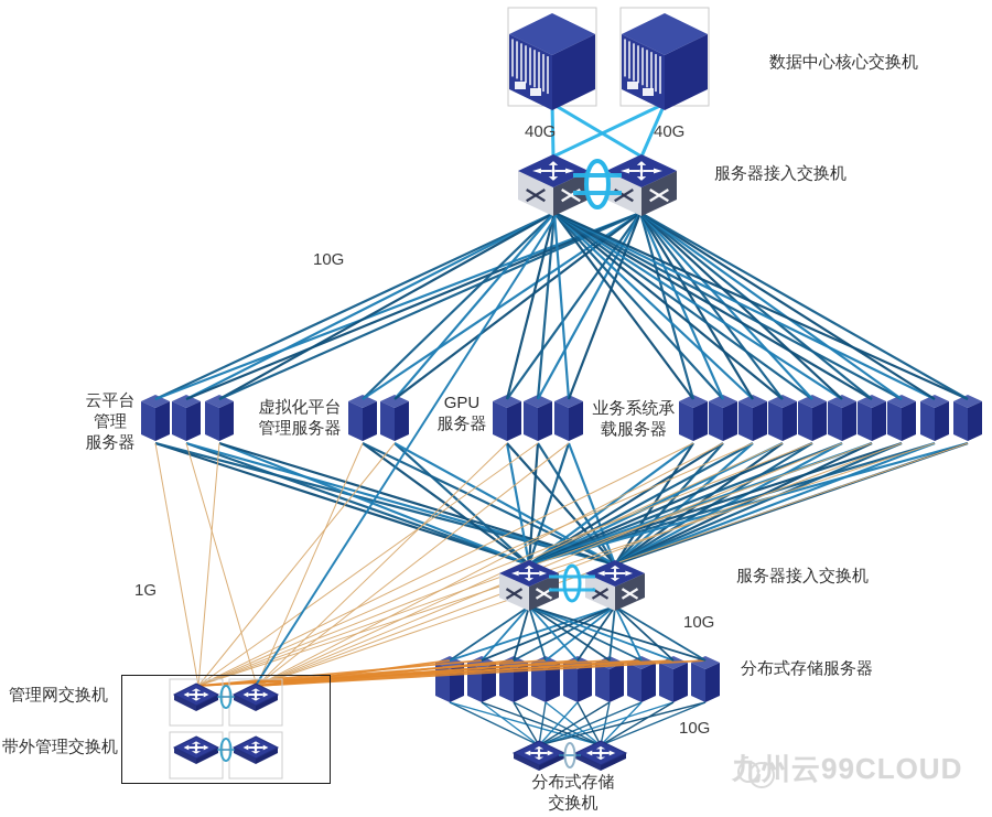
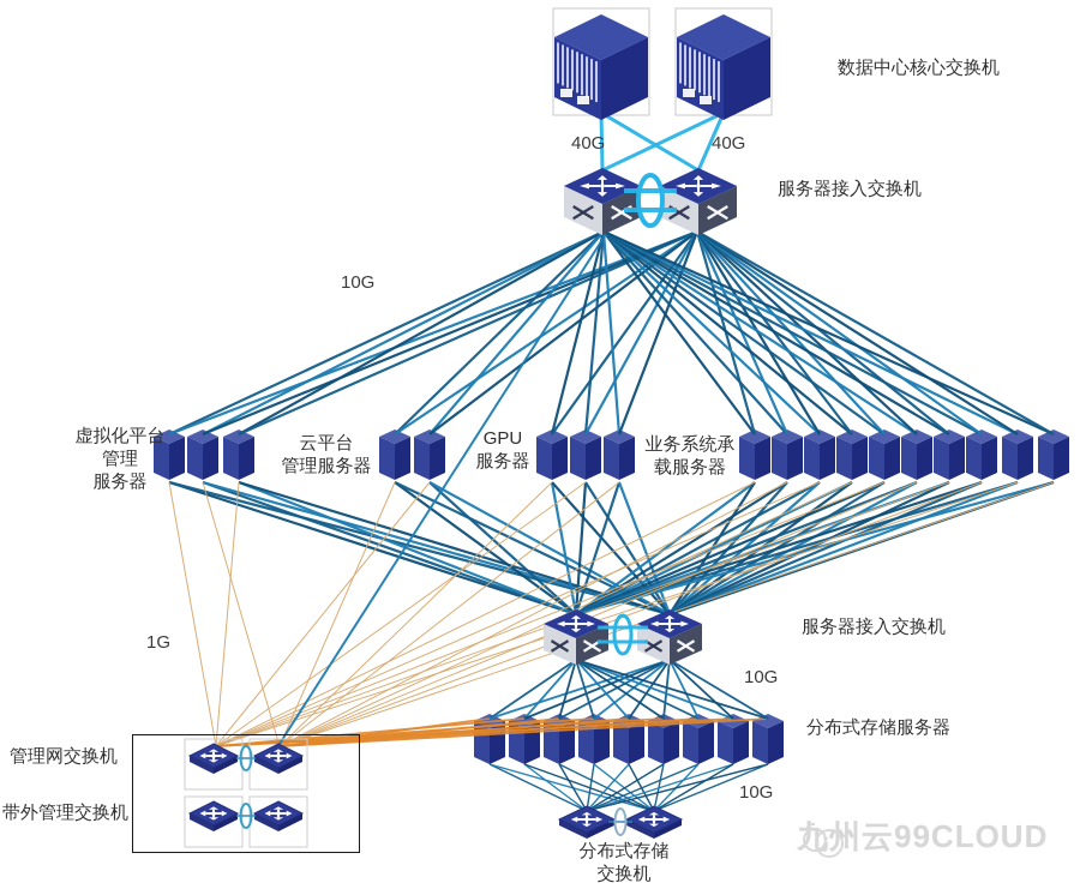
  数据中心核心交换机
  服务器接入交换机
  服务器接入交换机
  分布式存储服务器
  管理网交换机
  带外管理交换机
  分布式存储
  交换机
  40G
  40G
  10G
  10G
  10G
  1G
- 云平台
+ 虚拟化平台
  管理
  服务器
- 虚拟化平台
+ 云平台
  管理服务器
  GPU
  服务器
  业务系统承
  载服务器
  九州云99CLOUD
